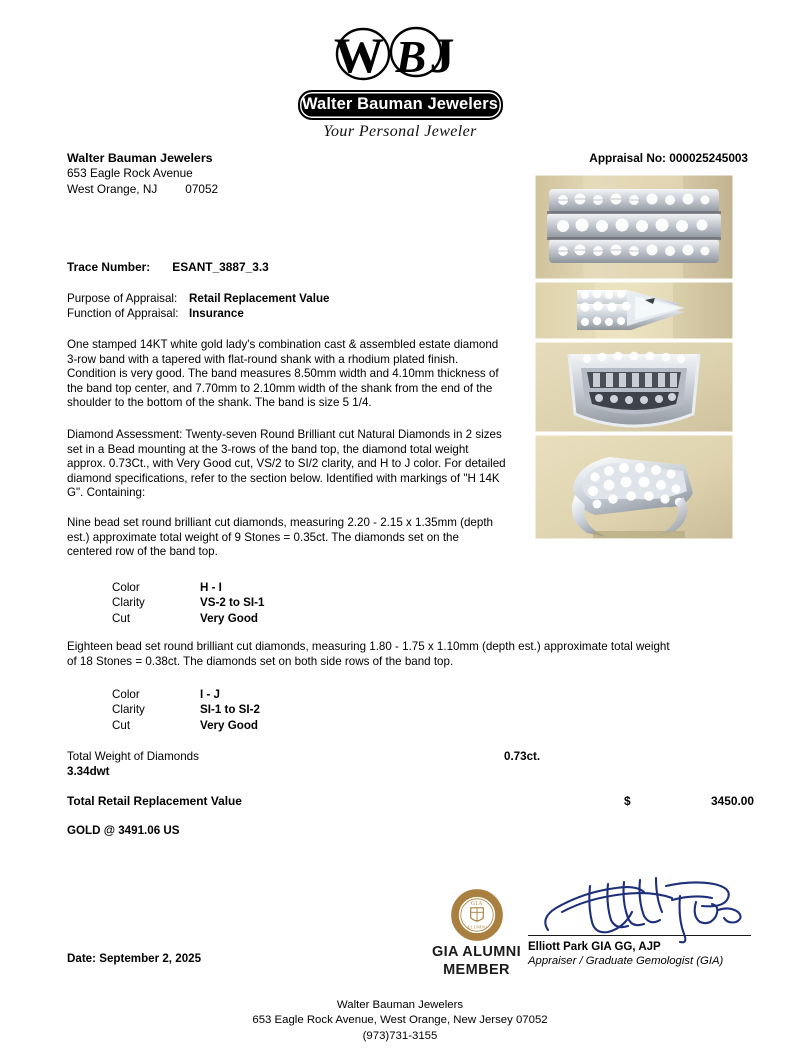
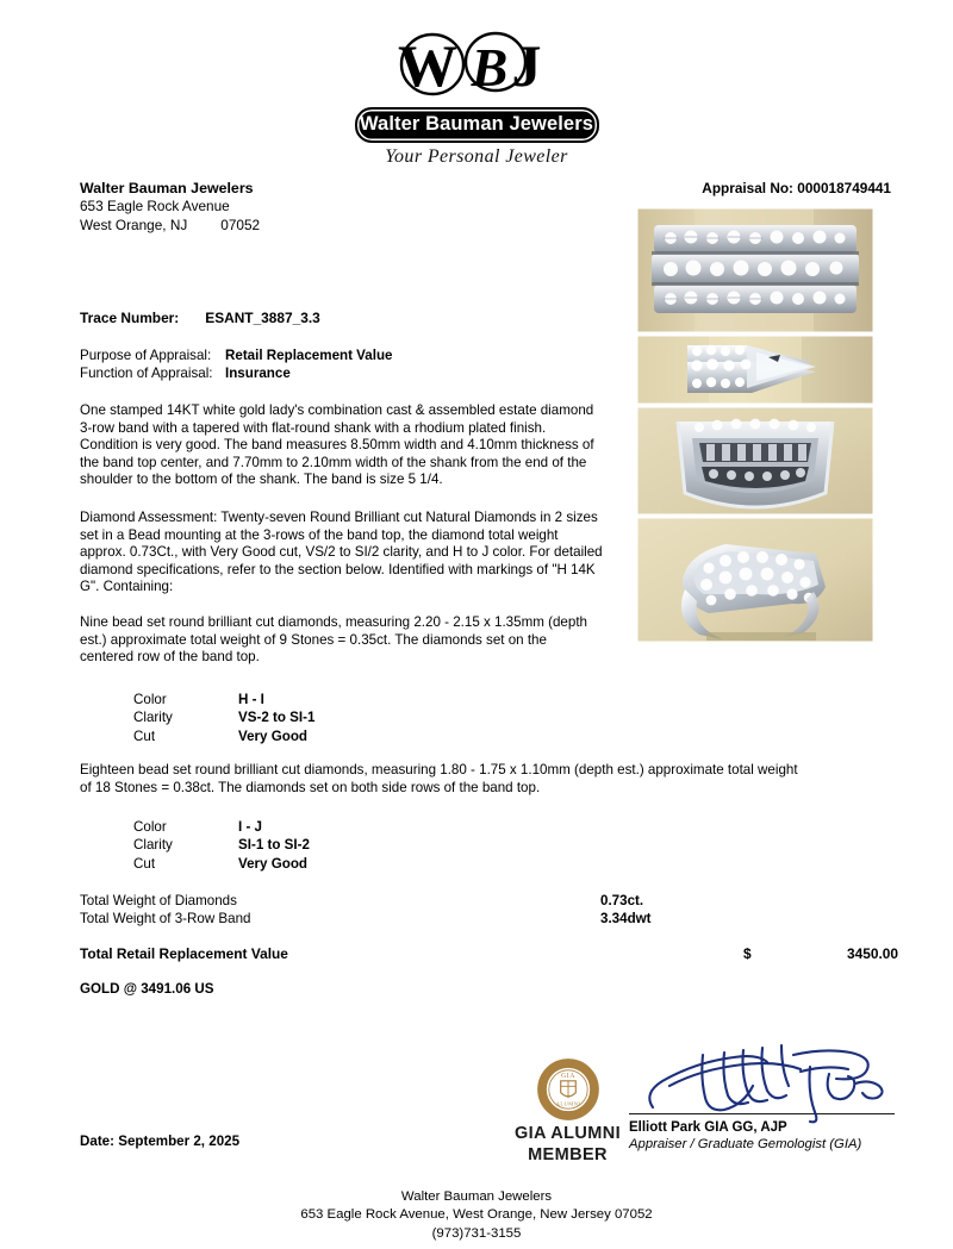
  W
  B
  J
  Walter Bauman Jewelers
  Your Personal Jeweler
  Walter Bauman Jewelers
  653 Eagle Rock Avenue
  West Orange, NJ 07052
- Appraisal No: 000025245003
+ Appraisal No: 000018749441
  Trace Number: ESANT_3887_3.3
  Purpose of Appraisal:
  Retail Replacement Value
  Function of Appraisal:
  Insurance
  One stamped 14KT white gold lady's combination cast & assembled estate diamond 3-row band with a tapered with flat-round shank with a rhodium plated finish. Condition is very good. The band measures 8.50mm width and 4.10mm thickness of the band top center, and 7.70mm to 2.10mm width of the shank from the end of the shoulder to the bottom of the shank. The band is size 5 1/4.
  Diamond Assessment: Twenty-seven Round Brilliant cut Natural Diamonds in 2 sizes set in a Bead mounting at the 3-rows of the band top, the diamond total weight approx. 0.73Ct., with Very Good cut, VS/2 to SI/2 clarity, and H to J color. For detailed diamond specifications, refer to the section below. Identified with markings of "H 14K G". Containing:
  Nine bead set round brilliant cut diamonds, measuring 2.20 - 2.15 x 1.35mm (depth est.) approximate total weight of 9 Stones = 0.35ct. The diamonds set on the centered row of the band top.
  Color
  H - I
  Clarity
  VS-2 to SI-1
  Cut
  Very Good
  Eighteen bead set round brilliant cut diamonds, measuring 1.80 - 1.75 x 1.10mm (depth est.) approximate total weight of 18 Stones = 0.38ct. The diamonds set on both side rows of the band top.
  Color
  I - J
  Clarity
  SI-1 to SI-2
  Cut
  Very Good
  Total Weight of Diamonds
  0.73ct.
+ Total Weight of 3-Row Band
  3.34dwt
  Total Retail Replacement Value
  $
  3450.00
  GOLD @ 3491.06 US
  Date: September 2, 2025
  GIA ALUMNI
  MEMBER
  Elliott Park GIA GG, AJP
  Appraiser / Graduate Gemologist (GIA)
  Walter Bauman Jewelers
  653 Eagle Rock Avenue, West Orange, New Jersey 07052
  (973)731-3155
